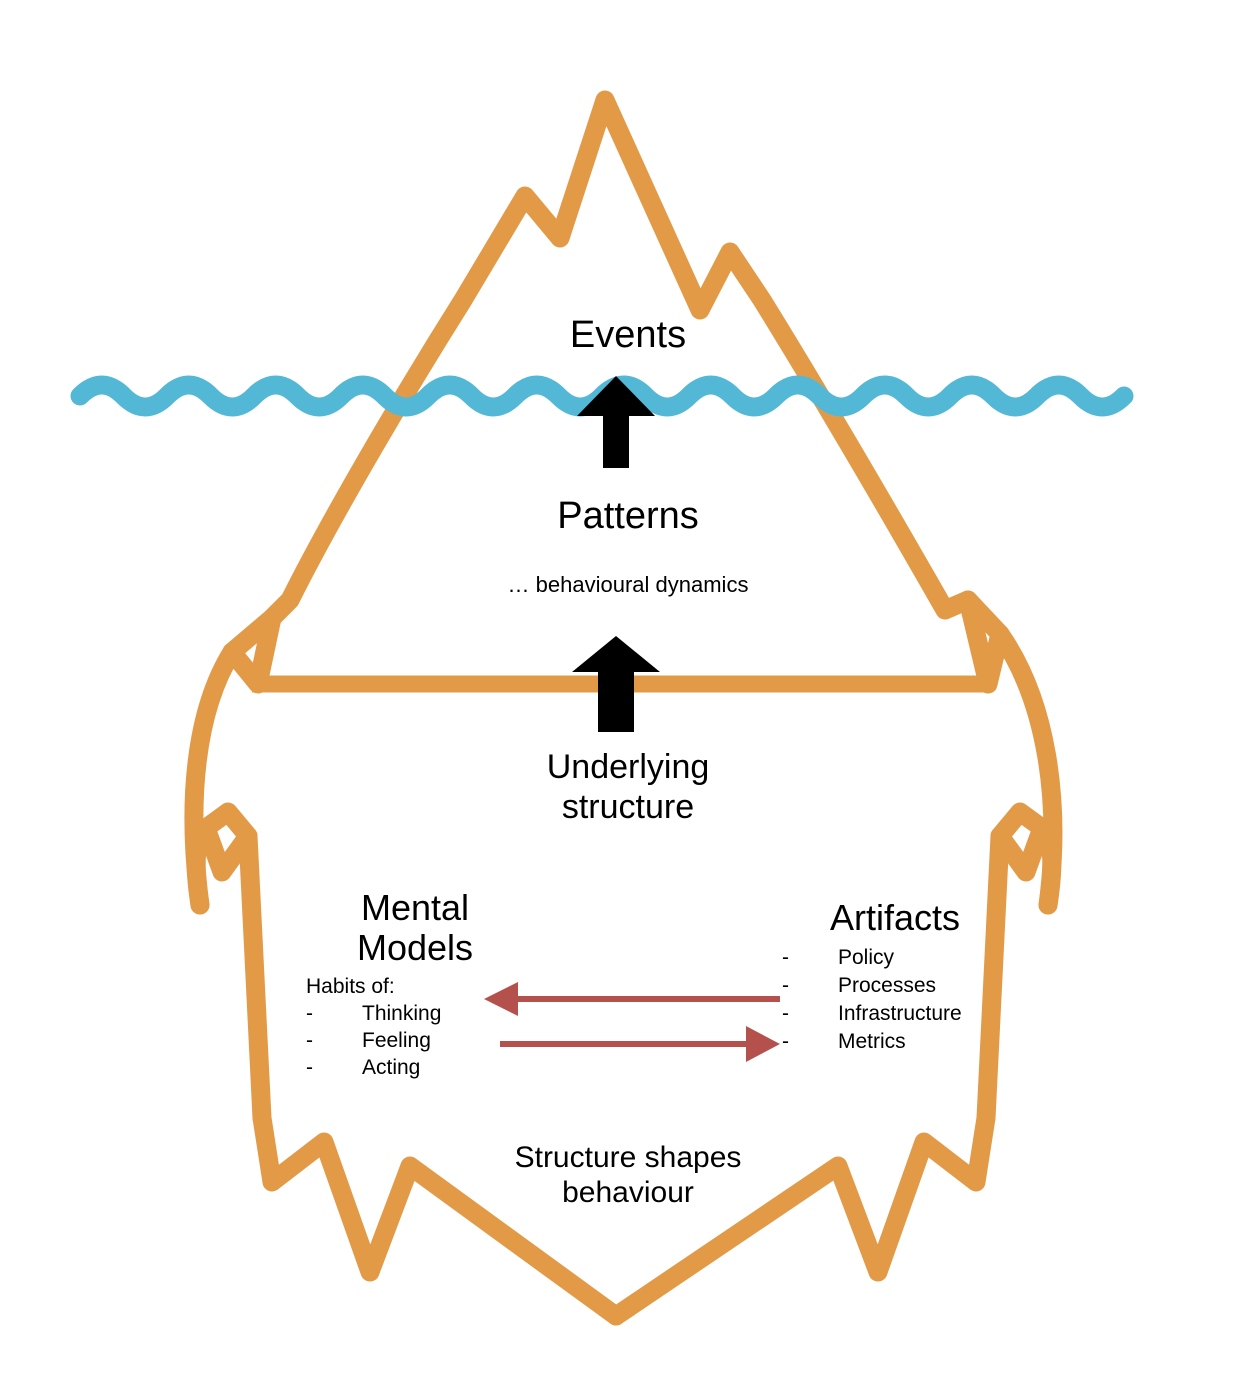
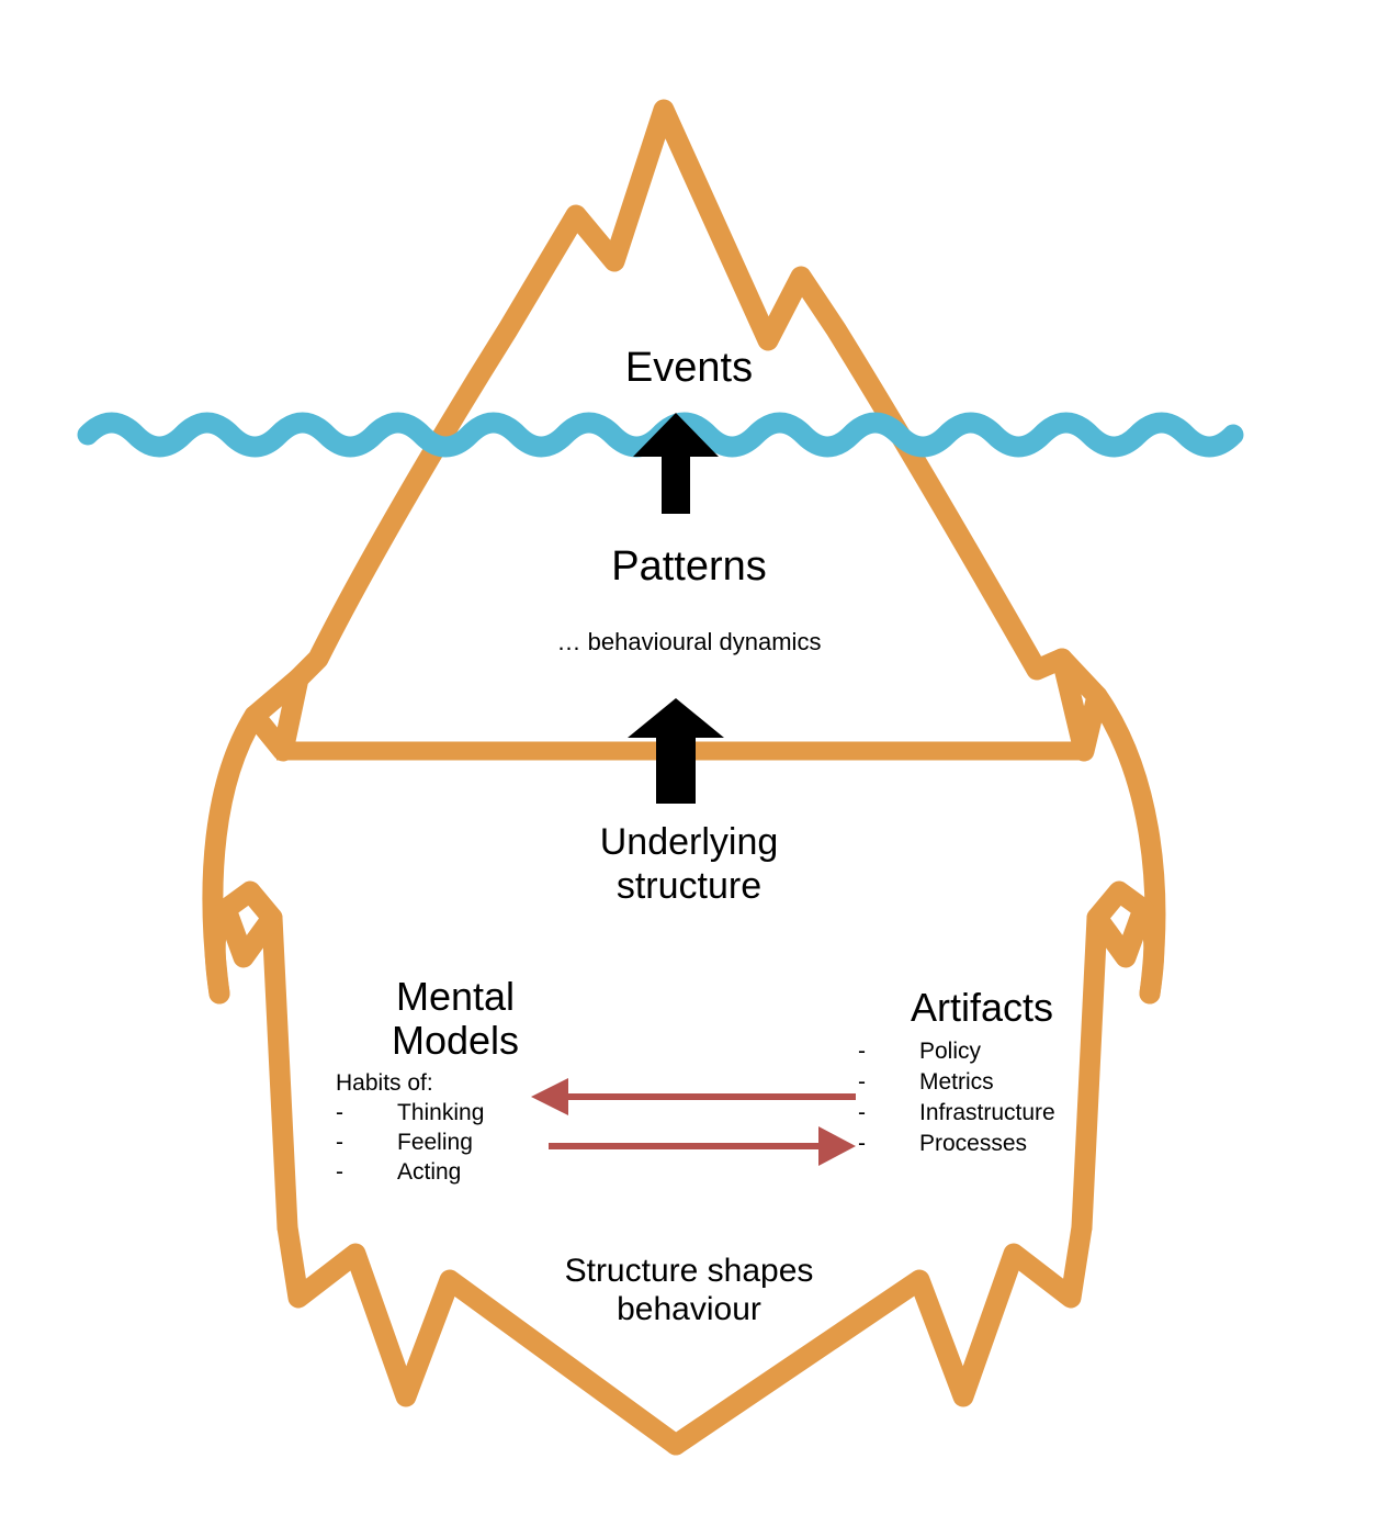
  Events
  Patterns
  … behavioural dynamics
  Underlying
  structure
  Mental
  Models
  Habits of:
  -
  Thinking
  -
  Feeling
  -
  Acting
  Artifacts
  -
  Policy
  -
- Processes
+ Metrics
  -
  Infrastructure
  -
- Metrics
+ Processes
  Structure shapes
  behaviour
